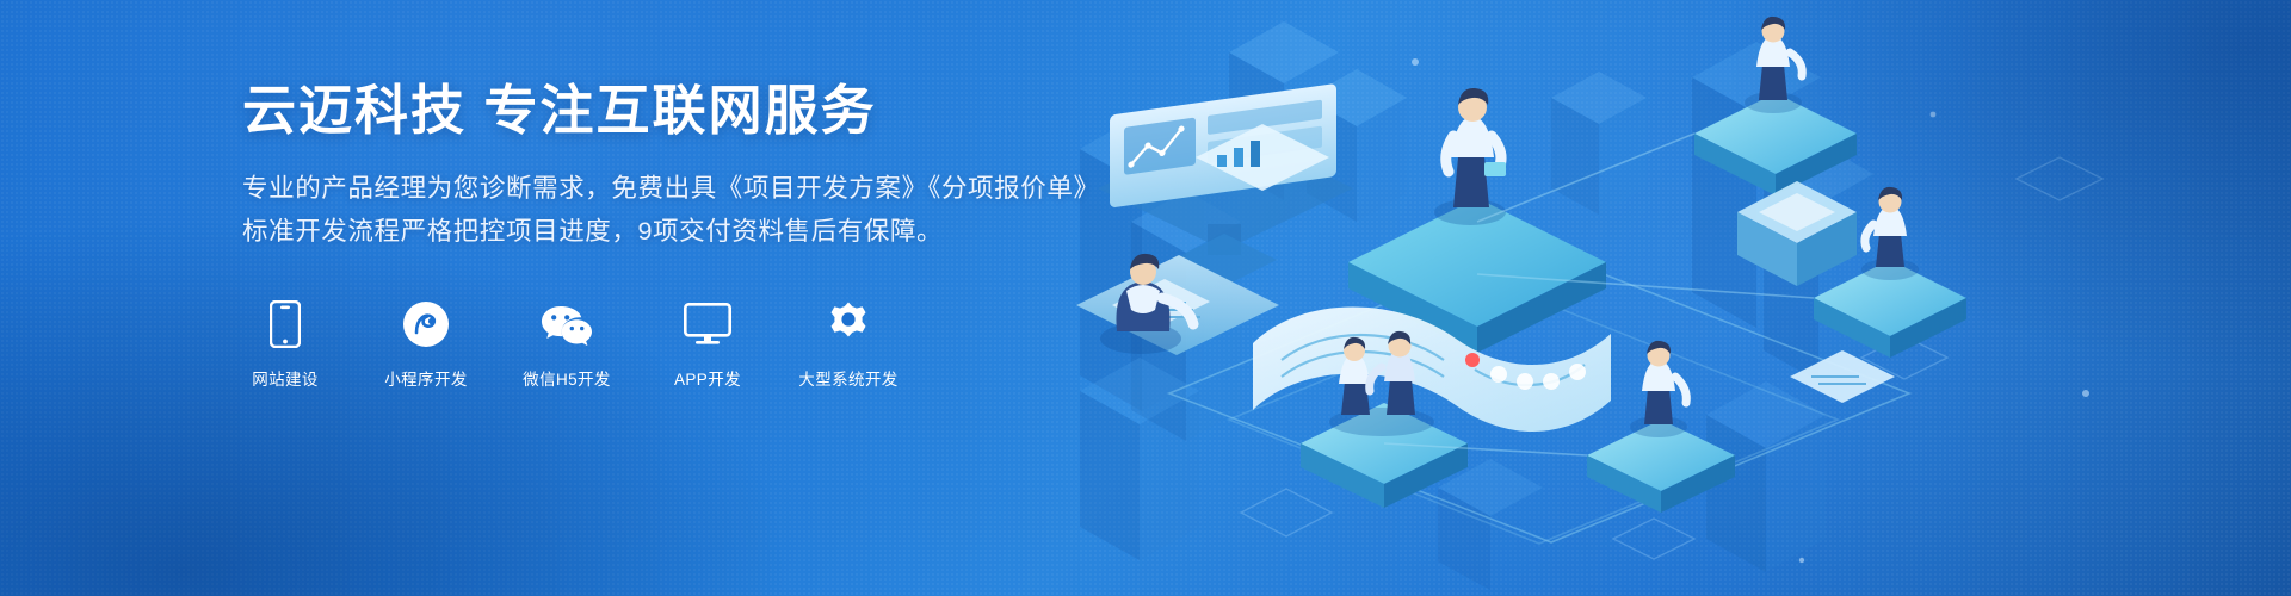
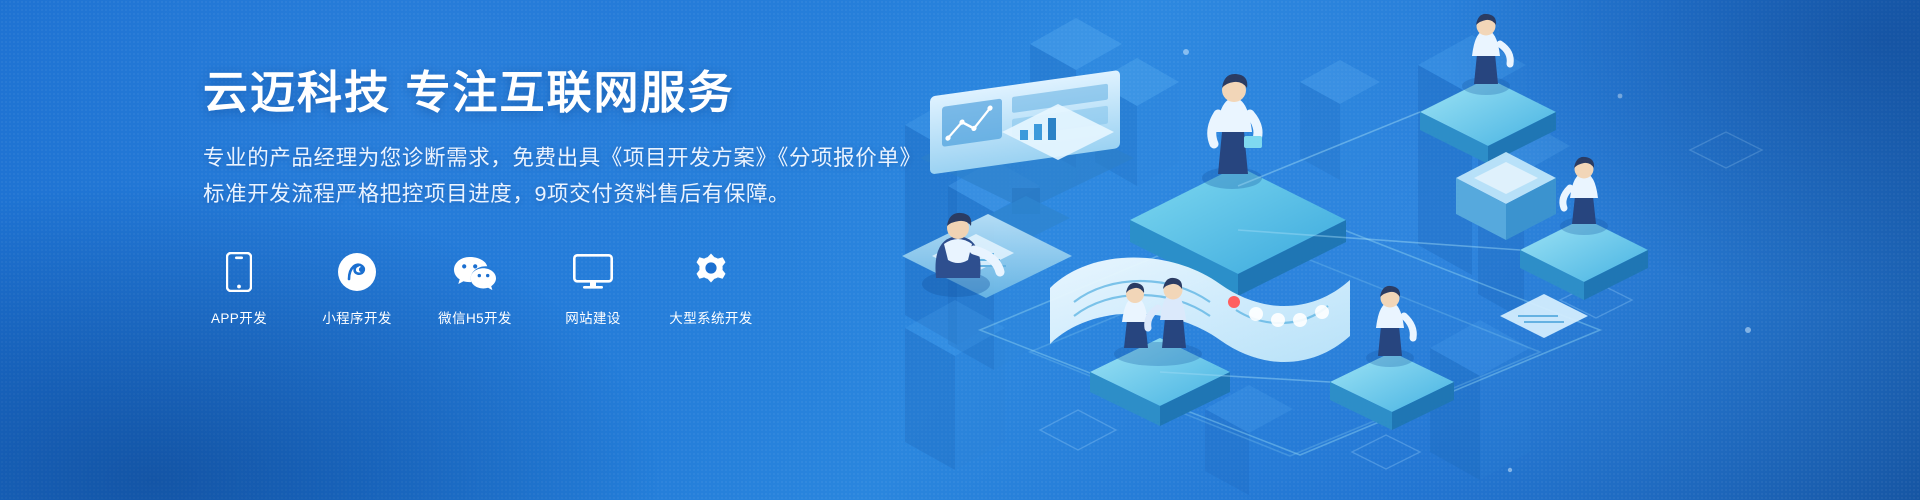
  云迈科技 专注互联网服务
  专业的产品经理为您诊断需求，免费出具《项目开发方案》《分项报价单》
  标准开发流程严格把控项目进度，9项交付资料售后有保障。
- 网站建设
+ APP开发
  小程序开发
  微信H5开发
- APP开发
+ 网站建设
  大型系统开发
